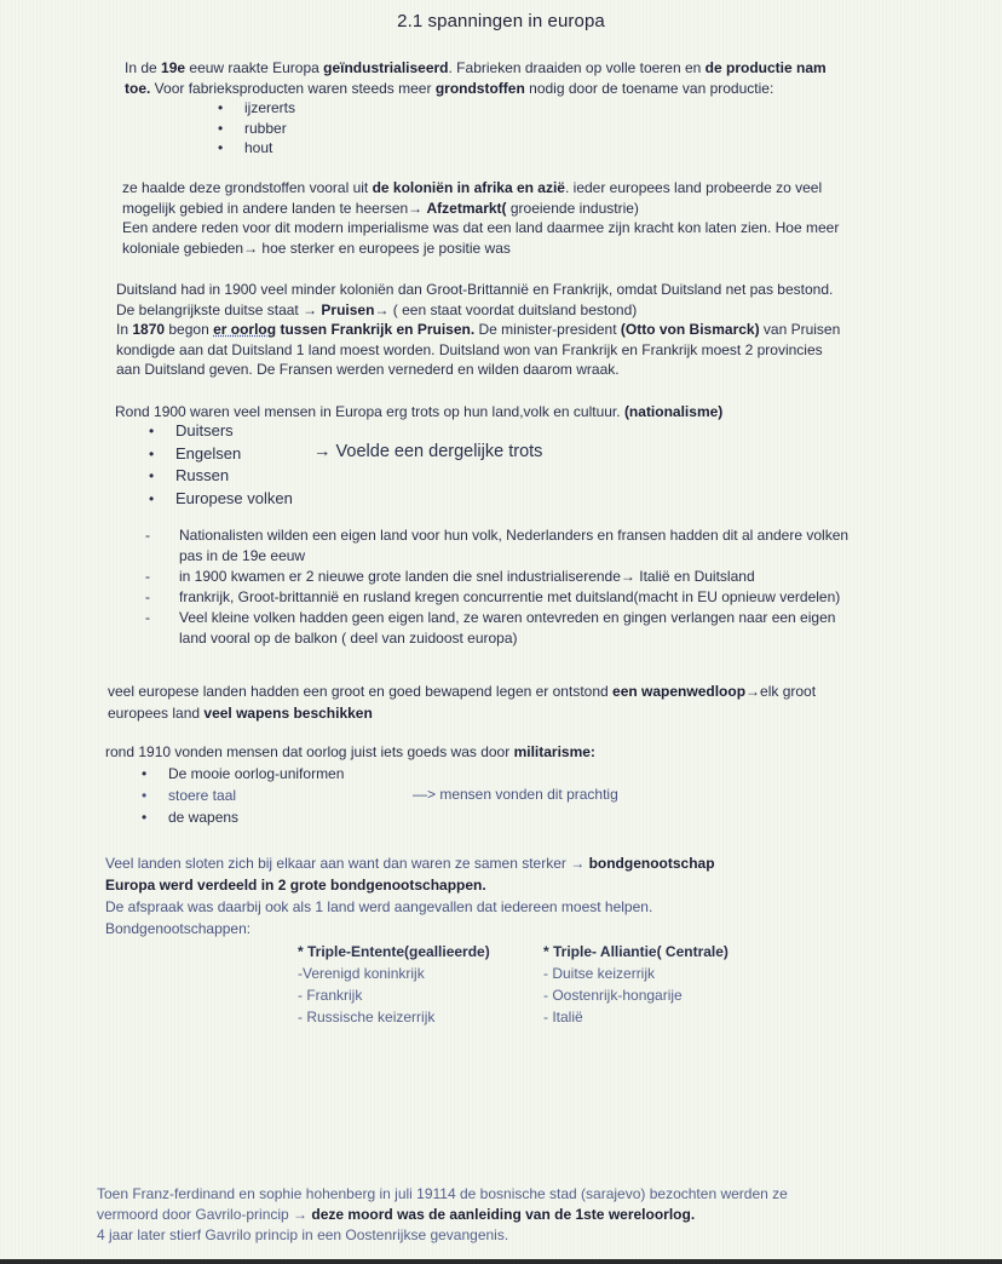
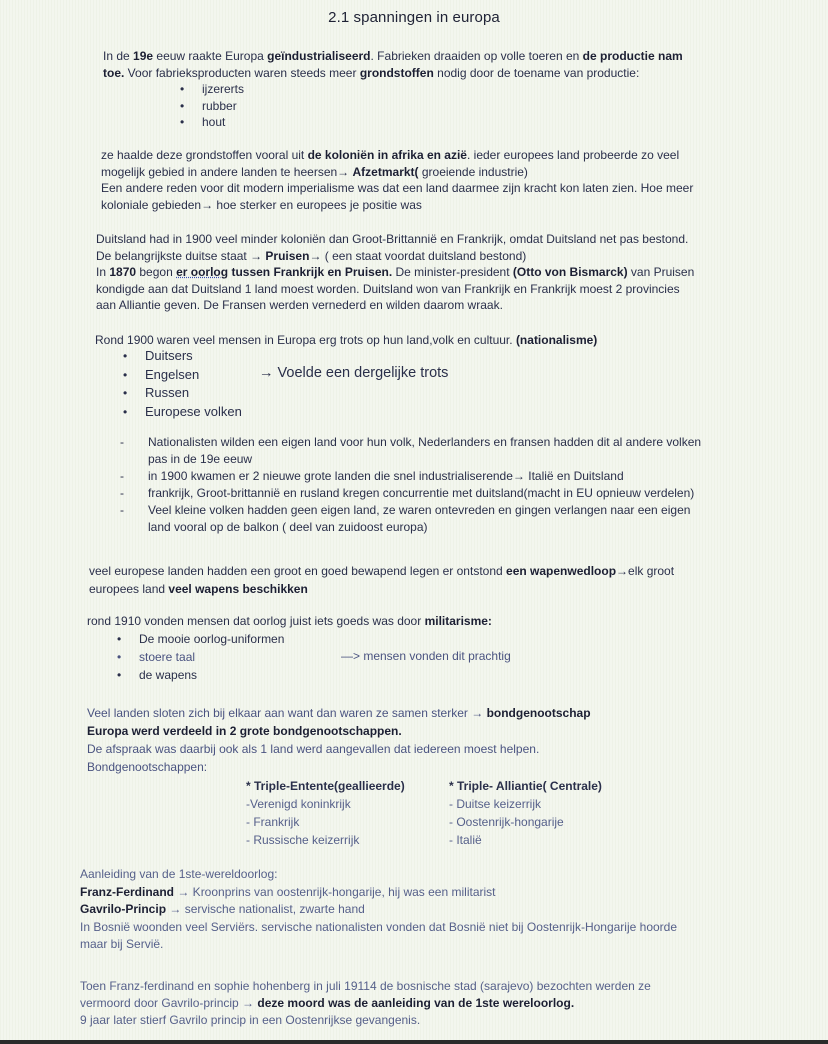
  2.1 spanningen in europa
  In de 19e eeuw raakte Europa geïndustrialiseerd. Fabrieken draaiden op volle toeren en de productie nam
  toe. Voor fabrieksproducten waren steeds meer grondstoffen nodig door de toename van productie:
  • ijzererts
  • rubber
  • hout
  ze haalde deze grondstoffen vooral uit de koloniën in afrika en azië. ieder europees land probeerde zo veel
  mogelijk gebied in andere landen te heersen→ Afzetmarkt( groeiende industrie)
  Een andere reden voor dit modern imperialisme was dat een land daarmee zijn kracht kon laten zien. Hoe meer
  koloniale gebieden→ hoe sterker en europees je positie was
  Duitsland had in 1900 veel minder koloniën dan Groot-Brittannië en Frankrijk, omdat Duitsland net pas bestond.
  De belangrijkste duitse staat → Pruisen→ ( een staat voordat duitsland bestond)
  In 1870 begon er oorlog tussen Frankrijk en Pruisen. De minister-president (Otto von Bismarck) van Pruisen
  kondigde aan dat Duitsland 1 land moest worden. Duitsland won van Frankrijk en Frankrijk moest 2 provincies
- aan Duitsland geven. De Fransen werden vernederd en wilden daarom wraak.
+ aan Alliantie geven. De Fransen werden vernederd en wilden daarom wraak.
  Rond 1900 waren veel mensen in Europa erg trots op hun land,volk en cultuur. (nationalisme)
  • Duitsers
  • Engelsen
  • Russen
  • Europese volken
  → Voelde een dergelijke trots
  - Nationalisten wilden een eigen land voor hun volk, Nederlanders en fransen hadden dit al andere volken
  pas in de 19e eeuw
  - in 1900 kwamen er 2 nieuwe grote landen die snel industrialiserende→ Italië en Duitsland
  - frankrijk, Groot-brittannië en rusland kregen concurrentie met duitsland(macht in EU opnieuw verdelen)
  - Veel kleine volken hadden geen eigen land, ze waren ontevreden en gingen verlangen naar een eigen
  land vooral op de balkon ( deel van zuidoost europa)
  veel europese landen hadden een groot en goed bewapend legen er ontstond een wapenwedloop→elk groot
  europees land veel wapens beschikken
  rond 1910 vonden mensen dat oorlog juist iets goeds was door militarisme:
  • De mooie oorlog-uniformen
  • stoere taal
  • de wapens
  —> mensen vonden dit prachtig
  Veel landen sloten zich bij elkaar aan want dan waren ze samen sterker → bondgenootschap
  Europa werd verdeeld in 2 grote bondgenootschappen.
  De afspraak was daarbij ook als 1 land werd aangevallen dat iedereen moest helpen.
  Bondgenootschappen:
  * Triple-Entente(geallieerde)
  -Verenigd koninkrijk
  - Frankrijk
  - Russische keizerrijk
  * Triple- Alliantie( Centrale)
  - Duitse keizerrijk
  - Oostenrijk-hongarije
  - Italië
+ Aanleiding van de 1ste-wereldoorlog:
+ Franz-Ferdinand → Kroonprins van oostenrijk-hongarije, hij was een militarist
+ Gavrilo-Princip → servische nationalist, zwarte hand
+ In Bosnië woonden veel Serviërs. servische nationalisten vonden dat Bosnië niet bij Oostenrijk-Hongarije hoorde
+ maar bij Servië.
  Toen Franz-ferdinand en sophie hohenberg in juli 19114 de bosnische stad (sarajevo) bezochten werden ze
  vermoord door Gavrilo-princip → deze moord was de aanleiding van de 1ste wereloorlog.
- 4 jaar later stierf Gavrilo princip in een Oostenrijkse gevangenis.
+ 9 jaar later stierf Gavrilo princip in een Oostenrijkse gevangenis.
